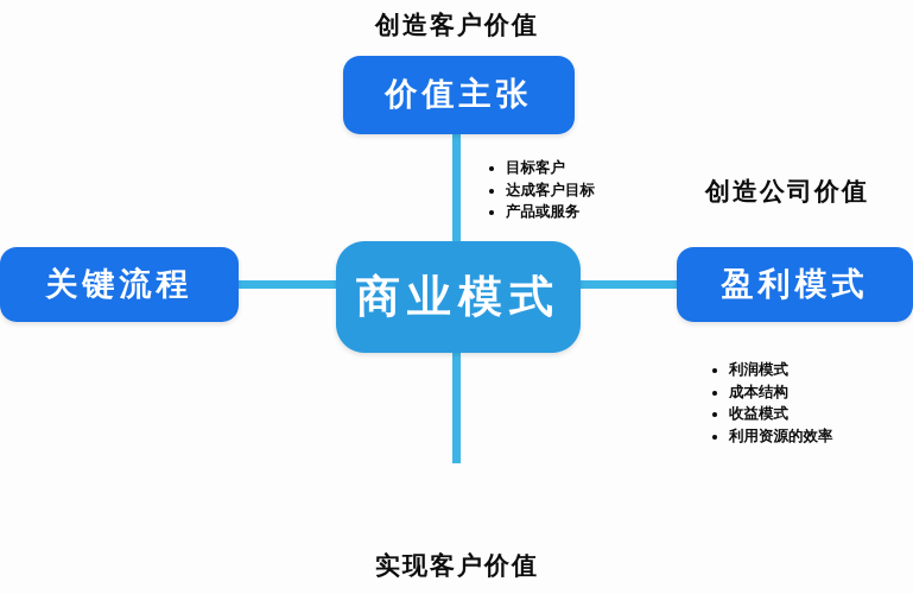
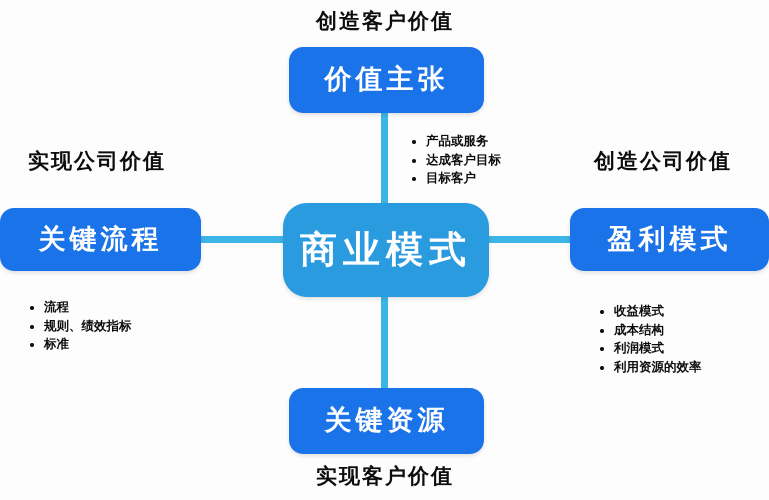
  创造客户价值
+ 实现公司价值
  创造公司价值
  实现客户价值
  价值主张
  关键流程
  商业模式
  盈利模式
+ 关键资源
- 目标客户
+ 产品或服务
  达成客户目标
- 产品或服务
+ 目标客户
+ 流程
+ 规则、绩效指标
+ 标准
- 利润模式
+ 收益模式
  成本结构
- 收益模式
+ 利润模式
  利用资源的效率
